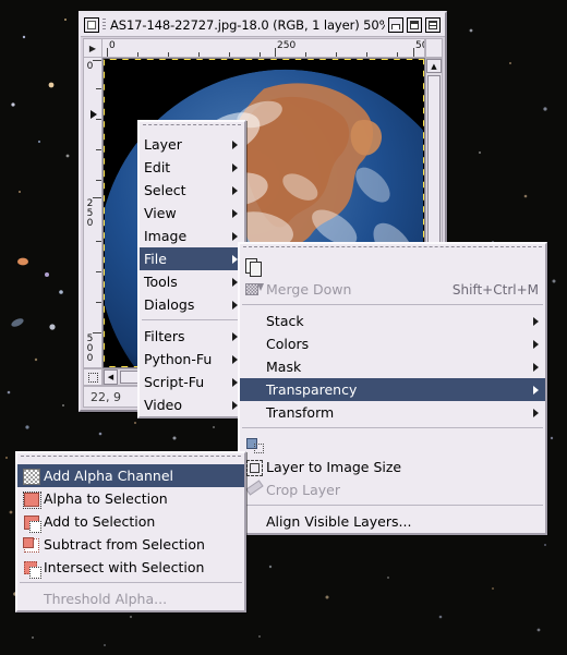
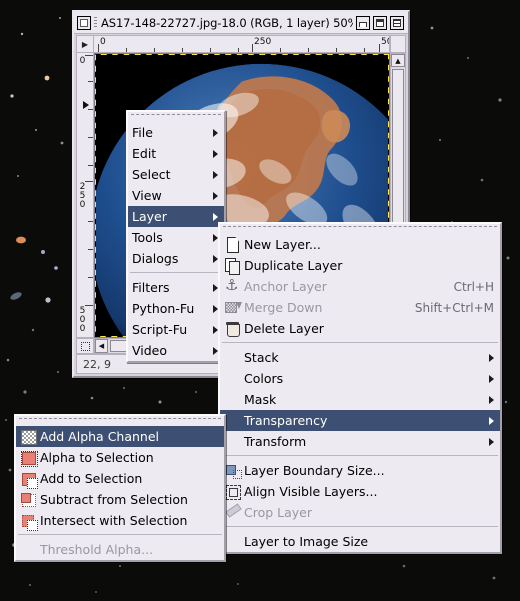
  AS17-148-22727.jpg-18.0 (RGB, 1 layer) 50
  ▶
  0
  250
  0
  250
  500
  ▲
  ◀
  22, 9
- Layer
+ File
  Edit
  Select
  View
- Image
- File
+ Layer
  Tools
  Dialogs
  Filters
  Python-Fu
  Script-Fu
  Video
+ New Layer...
+ Duplicate Layer
+ Anchor Layer
+ Ctrl+H
  Merge Down
  Shift+Ctrl+M
+ Delete Layer
  Stack
  Colors
  Mask
  Transparency
  Transform
+ Layer Boundary Size...
- Layer to Image Size
+ Align Visible Layers...
  Crop Layer
- Align Visible Layers...
+ Layer to Image Size
  Add Alpha Channel
  Alpha to Selection
  Add to Selection
  Subtract from Selection
  Intersect with Selection
  Threshold Alpha...
